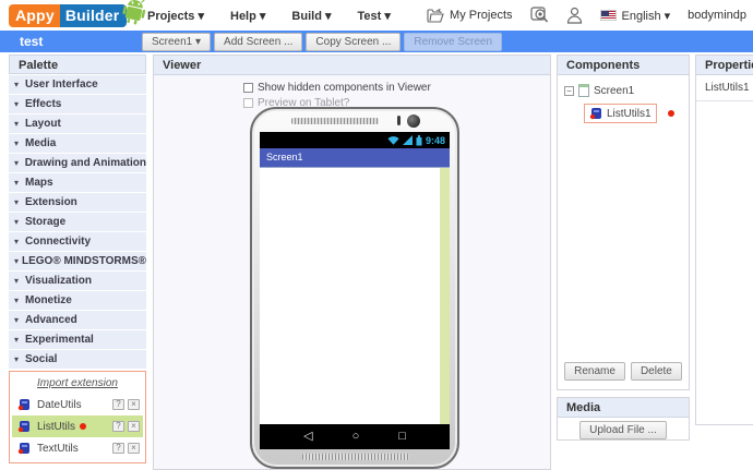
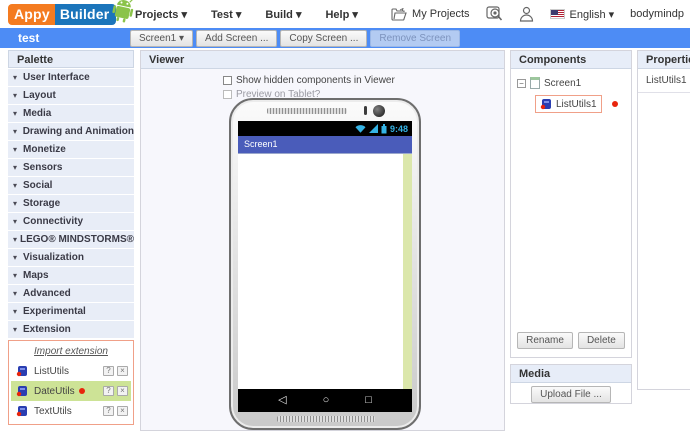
  Appy
  Builder
  Projects ▾
- Help ▾
+ Test ▾
  Build ▾
- Test ▾
+ Help ▾
  My Projects
  English ▾
  bodymindp
  test
  Screen1 ▾
  Add Screen ...
  Copy Screen ...
  Remove Screen
  Palette
  User Interface
- Effects
  Layout
  Media
  Drawing and Animation
- Maps
+ Monetize
+ Sensors
- Extension
+ Social
  Storage
  Connectivity
  LEGO® MINDSTORMS®
  Visualization
- Monetize
+ Maps
  Advanced
  Experimental
- Social
+ Extension
  Import extension
- DateUtils
+ ListUtils
  ?
  ×
- ListUtils
+ DateUtils
  ?
  ×
  TextUtils
  ?
  ×
  Viewer
  Show hidden components in Viewer
  Preview on Tablet?
  9:48
  Screen1
  ◁
  ○
  □
  Components
  −
  Screen1
  ListUtils1
  Rename
  Delete
  Media
  Upload File ...
  Properti
  ListUtils1
